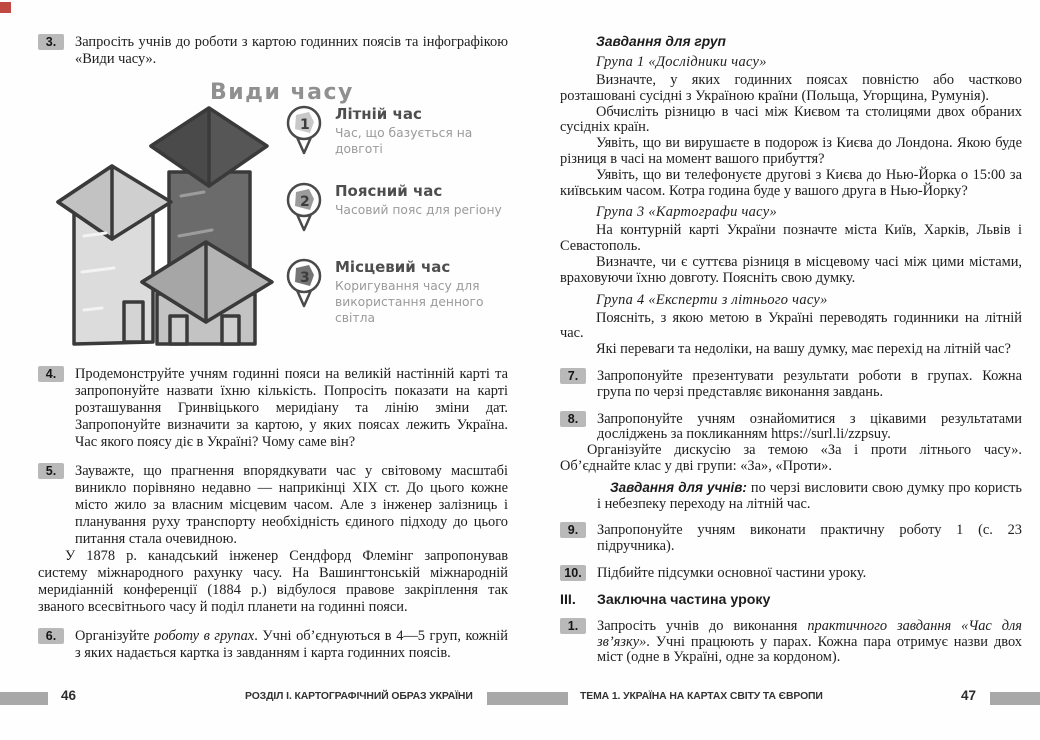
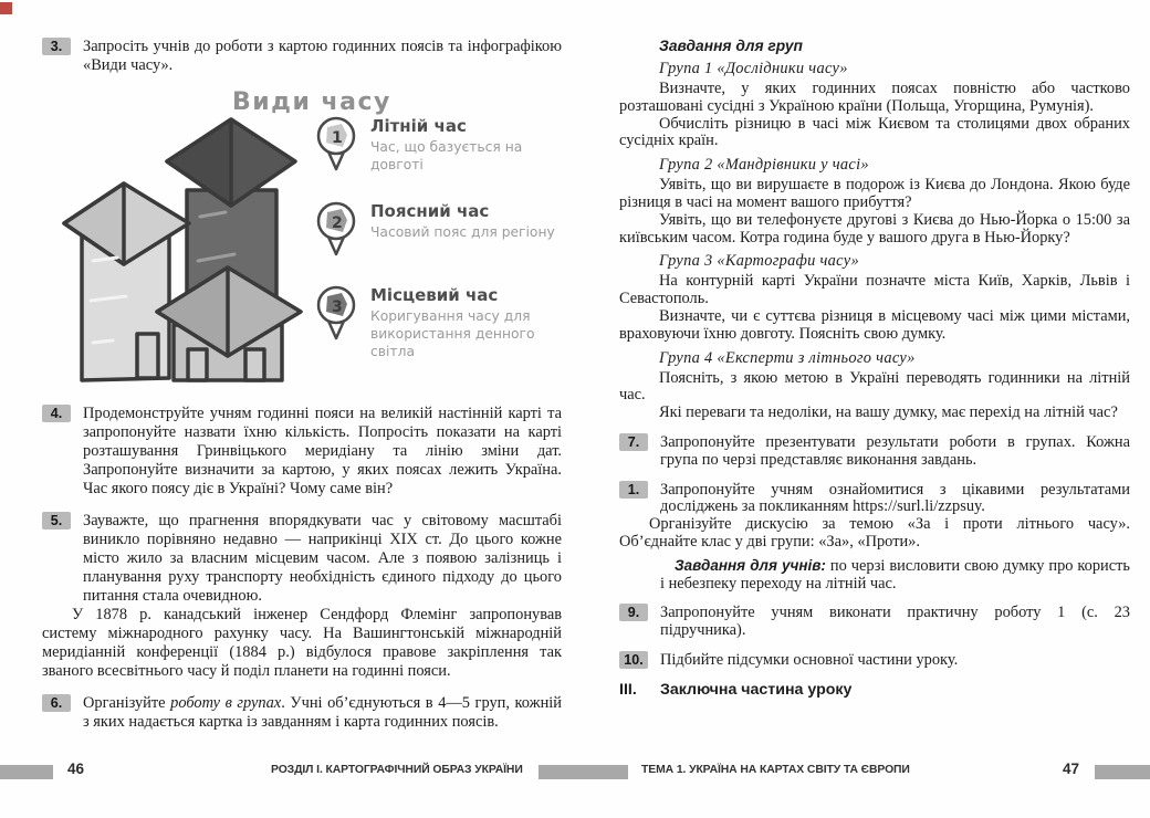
  3. Запросіть учнів до роботи з картою годинних поясів та інфографікою «Види часу».
  Види часу
  1
  Літній час
  Час, що базується на довготі
  2
  Поясний час
  Часовий пояс для регіону
  3
  Місцевий час
  Коригування часу для використання денного світла
  4. Продемонструйте учням годинні пояси на великій настінній карті та запропонуйте назвати їхню кількість. Попросіть показати на карті розташування Гринвіцького меридіану та лінію зміни дат. Запропонуйте визначити за картою, у яких поясах лежить Україна. Час якого поясу діє в Україні? Чому саме він?
- 5. Зауважте, що прагнення впорядкувати час у світовому масштабі виникло порівняно недавно — наприкінці XIX ст. До цього кожне місто жило за власним місцевим часом. Але з інженер залізниць і планування руху транспорту необхідність єдиного підходу до цього питання стала очевидною.
+ 5. Зауважте, що прагнення впорядкувати час у світовому масштабі виникло порівняно недавно — наприкінці XIX ст. До цього кожне місто жило за власним місцевим часом. Але з появою залізниць і планування руху транспорту необхідність єдиного підходу до цього питання стала очевидною.
  У 1878 р. канадський інженер Сендфорд Флемінг запропонував систему міжнародного рахунку часу. На Вашингтонській міжнародній меридіанній конференції (1884 р.) відбулося правове закріплення так званого всесвітнього часу й поділ планети на годинні пояси.
  6. Організуйте роботу в групах. Учні об’єднуються в 4—5 груп, кожній з яких надається картка із завданням і карта годинних поясів.
  Завдання для груп
  Група 1 «Дослідники часу»
  Визначте, у яких годинних поясах повністю або частково розташовані сусідні з Україною країни (Польща, Угорщина, Румунія).
  Обчисліть різницю в часі між Києвом та столицями двох обраних сусідніх країн.
+ Група 2 «Мандрівники у часі»
  Уявіть, що ви вирушаєте в подорож із Києва до Лондона. Якою буде різниця в часі на момент вашого прибуття?
  Уявіть, що ви телефонуєте другові з Києва до Нью-Йорка о 15:00 за київським часом. Котра година буде у вашого друга в Нью-Йорку?
  Група 3 «Картографи часу»
  На контурній карті України позначте міста Київ, Харків, Львів і Севастополь.
  Визначте, чи є суттєва різниця в місцевому часі між цими містами, враховуючи їхню довготу. Поясніть свою думку.
  Група 4 «Експерти з літнього часу»
  Поясніть, з якою метою в Україні переводять годинники на літній час.
  Які переваги та недоліки, на вашу думку, має перехід на літній час?
  7. Запропонуйте презентувати результати роботи в групах. Кожна група по черзі представляє виконання завдань.
- 8. Запропонуйте учням ознайомитися з цікавими результатами досліджень за покликанням https://surl.li/zzpsuy.
+ 1. Запропонуйте учням ознайомитися з цікавими результатами досліджень за покликанням https://surl.li/zzpsuy.
  Організуйте дискусію за темою «За і проти літнього часу». Об’єднайте клас у дві групи: «За», «Проти».
  Завдання для учнів: по черзі висловити свою думку про користь і небезпеку переходу на літній час.
  9. Запропонуйте учням виконати практичну роботу 1 (с. 23 підручника).
  10. Підбийте підсумки основної частини уроку.
  ІІІ. Заключна частина уроку
- 1. Запросіть учнів до виконання практичного завдання «Час для зв’язку». Учні працюють у парах. Кожна пара отримує назви двох міст (одне в Україні, одне за кордоном).
  46
  РОЗДІЛ І. КАРТОГРАФІЧНИЙ ОБРАЗ УКРАЇНИ
  ТЕМА 1. УКРАЇНА НА КАРТАХ СВІТУ ТА ЄВРОПИ
  47
